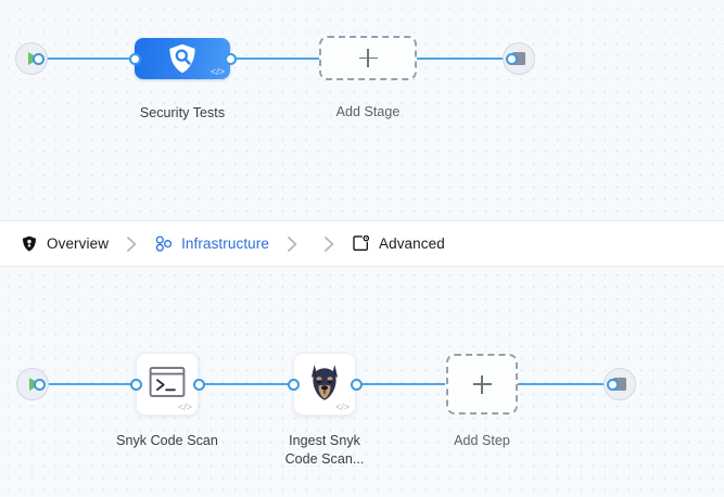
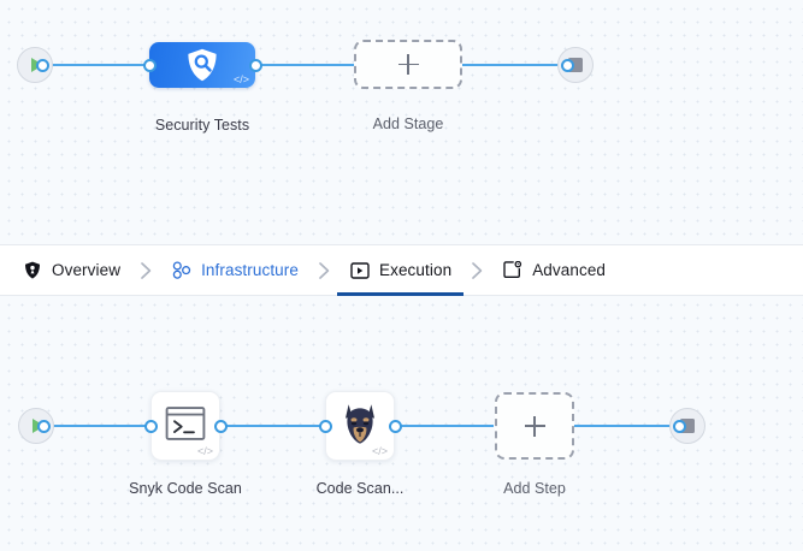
  </>
  Security Tests
  Add Stage
  Overview
  Infrastructure
+ Execution
  Advanced
  </>
  Snyk Code Scan
  </>
- Ingest Snyk
  Code Scan...
  Add Step
